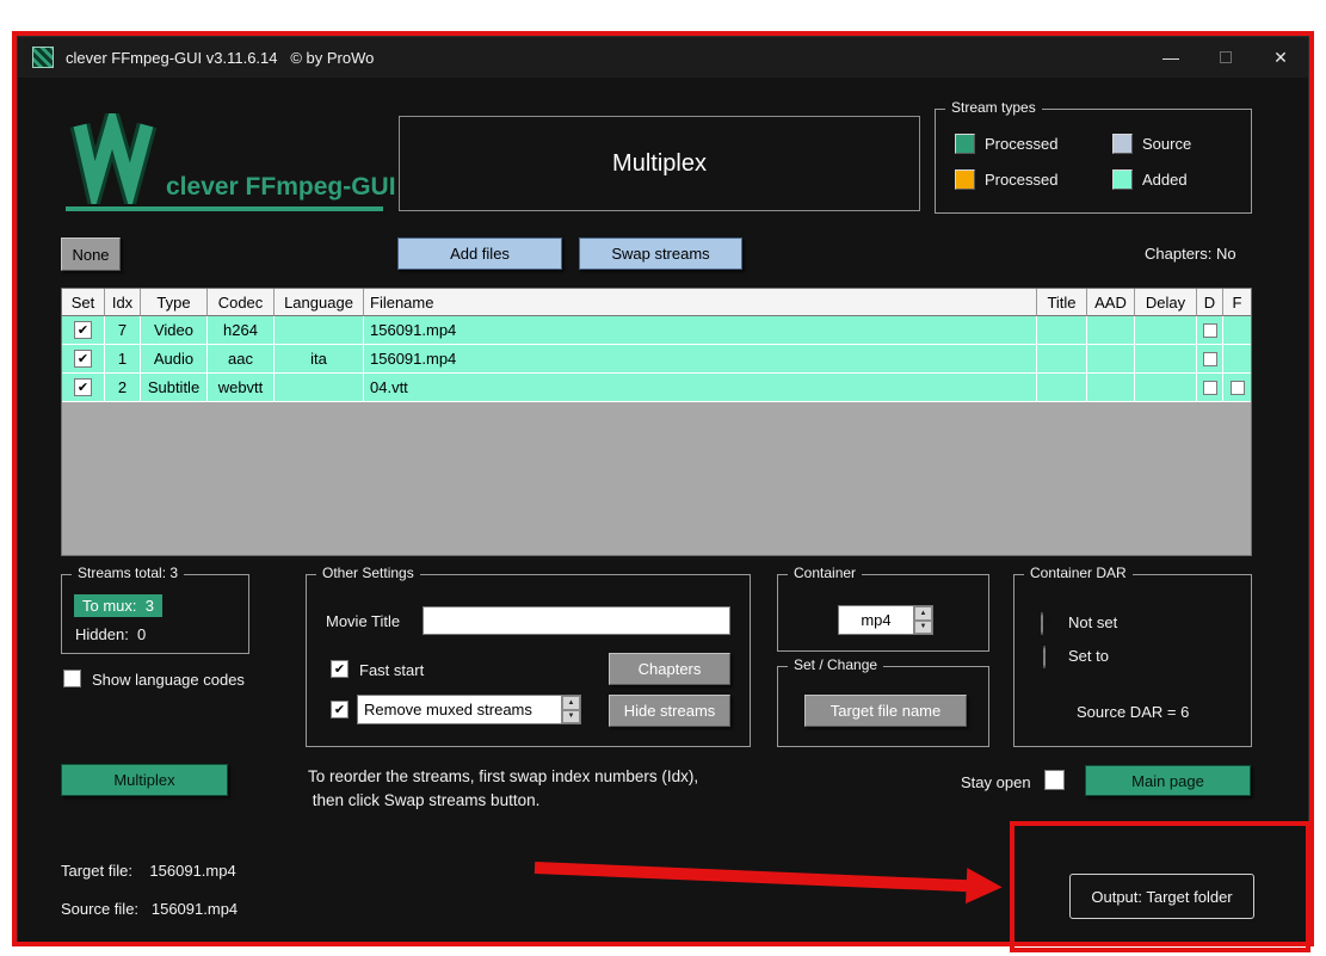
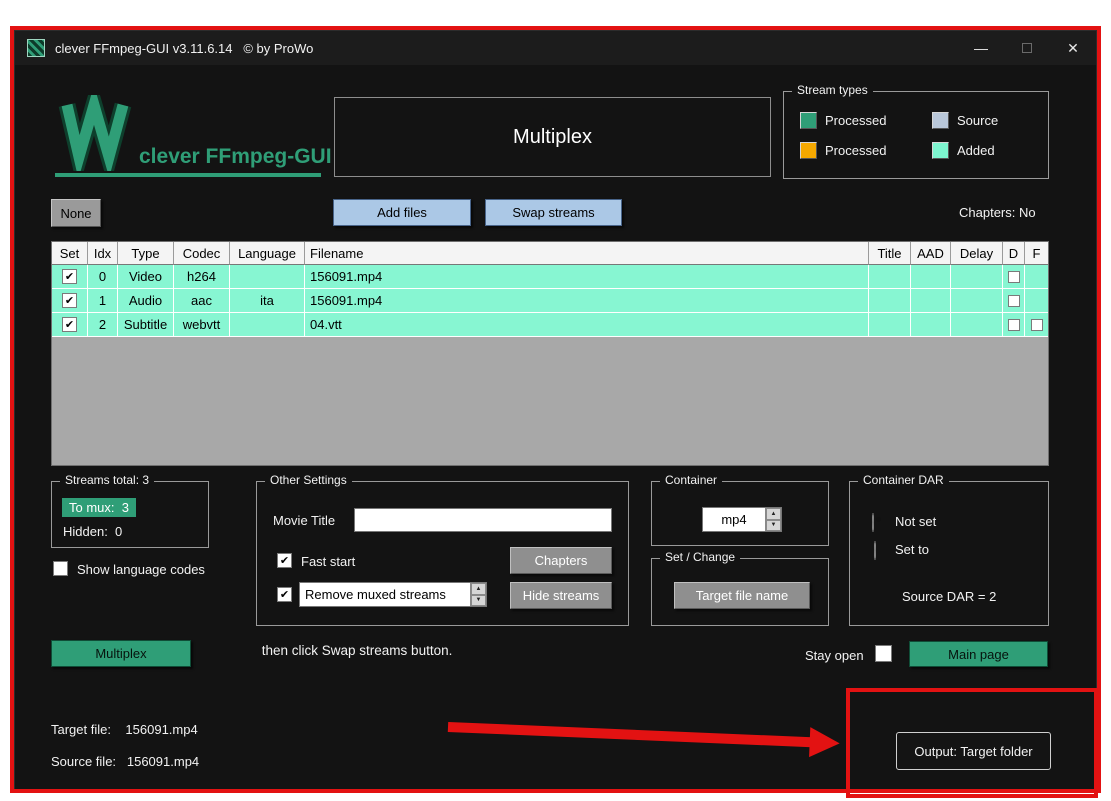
  clever FFmpeg-GUI v3.11.6.14 © by ProWo
  —
  ✕
  clever FFmpeg-GUI
  Multiplex
  Stream types
  Processed
  Source
  Processed
  Added
  None
  Add files
  Swap streams
  Chapters: No
  Set
  Idx
  Type
  Codec
  Language
  Filename
  Title
  AAD
  Delay
  D
  F
  ✔
- 7
+ 0
  Video
  h264
  156091.mp4
  ✔
  1
  Audio
  aac
  ita
  156091.mp4
  ✔
  2
  Subtitle
  webvtt
  04.vtt
  Streams total: 3
  To mux: 3
  Hidden: 0
  Show language codes
  Other Settings
  Movie Title
  ✔
  Fast start
  Chapters
  ✔
  Remove muxed streams
  Hide streams
  Container
  mp4
  Set / Change
  Target file name
  Container DAR
  Not set
  Set to
- Source DAR = 6
+ Source DAR = 2
  Multiplex
- To reorder the streams, first swap index numbers (Idx),
  then click Swap streams button.
  Stay open
  Main page
  Target file: 156091.mp4
  Source file: 156091.mp4
  Output: Target folder
